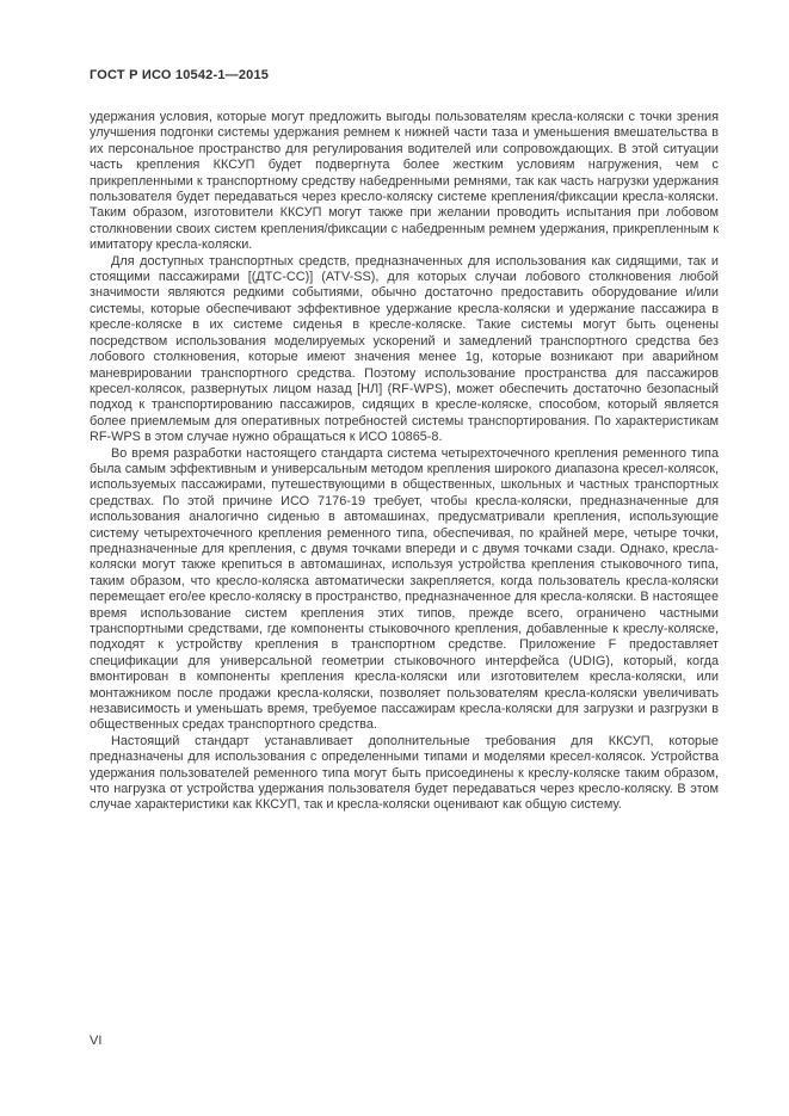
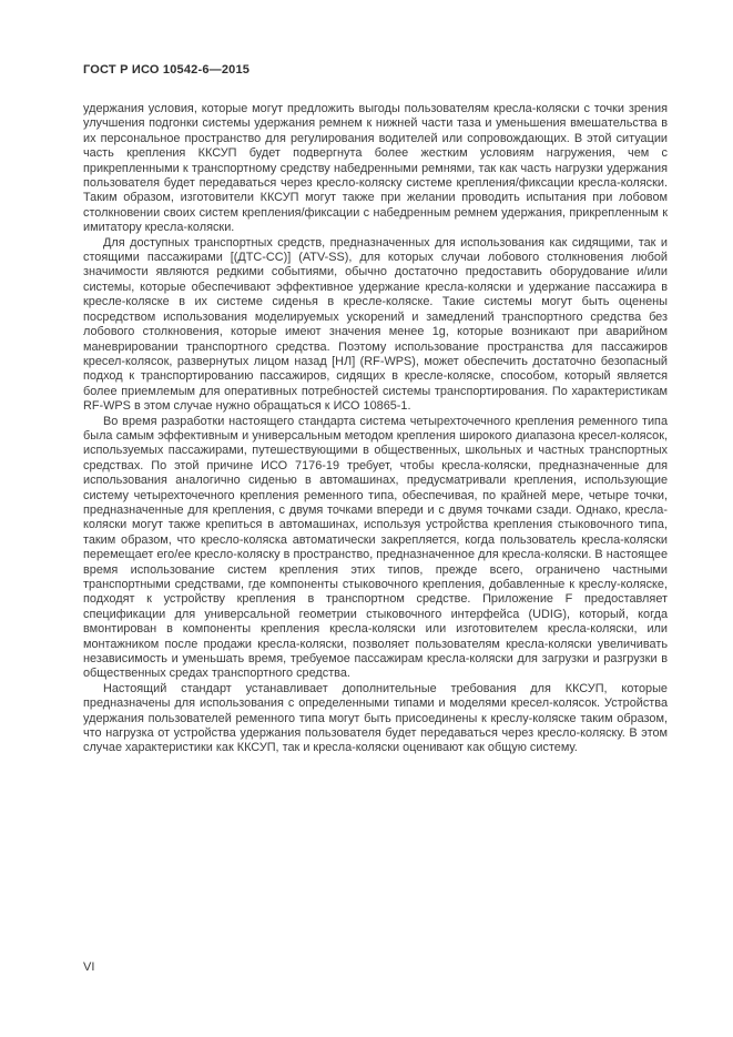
- ГОСТ Р ИСО 10542-1—2015
+ ГОСТ Р ИСО 10542-6—2015
  удержания условия, которые могут предложить выгоды пользователям кресла-коляски с точки зрения улучшения подгонки системы удержания ремнем к нижней части таза и уменьшения вмешательства в их персональное пространство для регулирования водителей или сопровождающих. В этой ситуации часть крепления ККСУП будет подвергнута более жестким условиям нагружения, чем с прикрепленными к транспортному средству набедренными ремнями, так как часть нагрузки удержания пользователя будет передаваться через кресло-коляску системе крепления/фиксации кресла-коляски. Таким образом, изготовители ККСУП могут также при желании проводить испытания при лобовом столкновении своих систем крепления/фиксации с набедренным ремнем удержания, прикрепленным к имитатору кресла-коляски.
- Для доступных транспортных средств, предназначенных для использования как сидящими, так и стоящими пассажирами [(ДТС-СС)] (ATV-SS), для которых случаи лобового столкновения любой значимости являются редкими событиями, обычно достаточно предоставить оборудование и/или системы, которые обеспечивают эффективное удержание кресла-коляски и удержание пассажира в кресле-коляске в их системе сиденья в кресле-коляске. Такие системы могут быть оценены посредством использования моделируемых ускорений и замедлений транспортного средства без лобового столкновения, которые имеют значения менее 1g, которые возникают при аварийном маневрировании транспортного средства. Поэтому использование пространства для пассажиров кресел-колясок, развернутых лицом назад [НЛ] (RF-WPS), может обеспечить достаточно безопасный подход к транспортированию пассажиров, сидящих в кресле-коляске, способом, который является более приемлемым для оперативных потребностей системы транспортирования. По характеристикам RF-WPS в этом случае нужно обращаться к ИСО 10865-8.
+ Для доступных транспортных средств, предназначенных для использования как сидящими, так и стоящими пассажирами [(ДТС-СС)] (ATV-SS), для которых случаи лобового столкновения любой значимости являются редкими событиями, обычно достаточно предоставить оборудование и/или системы, которые обеспечивают эффективное удержание кресла-коляски и удержание пассажира в кресле-коляске в их системе сиденья в кресле-коляске. Такие системы могут быть оценены посредством использования моделируемых ускорений и замедлений транспортного средства без лобового столкновения, которые имеют значения менее 1g, которые возникают при аварийном маневрировании транспортного средства. Поэтому использование пространства для пассажиров кресел-колясок, развернутых лицом назад [НЛ] (RF-WPS), может обеспечить достаточно безопасный подход к транспортированию пассажиров, сидящих в кресле-коляске, способом, который является более приемлемым для оперативных потребностей системы транспортирования. По характеристикам RF-WPS в этом случае нужно обращаться к ИСО 10865-1.
  Во время разработки настоящего стандарта система четырехточечного крепления ременного типа была самым эффективным и универсальным методом крепления широкого диапазона кресел-колясок, используемых пассажирами, путешествующими в общественных, школьных и частных транспортных средствах. По этой причине ИСО 7176-19 требует, чтобы кресла-коляски, предназначенные для использования аналогично сиденью в автомашинах, предусматривали крепления, использующие систему четырехточечного крепления ременного типа, обеспечивая, по крайней мере, четыре точки, предназначенные для крепления, с двумя точками впереди и с двумя точками сзади. Однако, кресла-коляски могут также крепиться в автомашинах, используя устройства крепления стыковочного типа, таким образом, что кресло-коляска автоматически закрепляется, когда пользователь кресла-коляски перемещает его/ее кресло-коляску в пространство, предназначенное для кресла-коляски. В настоящее время использование систем крепления этих типов, прежде всего, ограничено частными транспортными средствами, где компоненты стыковочного крепления, добавленные к креслу-коляске, подходят к устройству крепления в транспортном средстве. Приложение F предоставляет спецификации для универсальной геометрии стыковочного интерфейса (UDIG), который, когда вмонтирован в компоненты крепления кресла-коляски или изготовителем кресла-коляски, или монтажником после продажи кресла-коляски, позволяет пользователям кресла-коляски увеличивать независимость и уменьшать время, требуемое пассажирам кресла-коляски для загрузки и разгрузки в общественных средах транспортного средства.
  Настоящий стандарт устанавливает дополнительные требования для ККСУП, которые предназначены для использования с определенными типами и моделями кресел-колясок. Устройства удержания пользователей ременного типа могут быть присоединены к креслу-коляске таким образом, что нагрузка от устройства удержания пользователя будет передаваться через кресло-коляску. В этом случае характеристики как ККСУП, так и кресла-коляски оценивают как общую систему.
  VI
